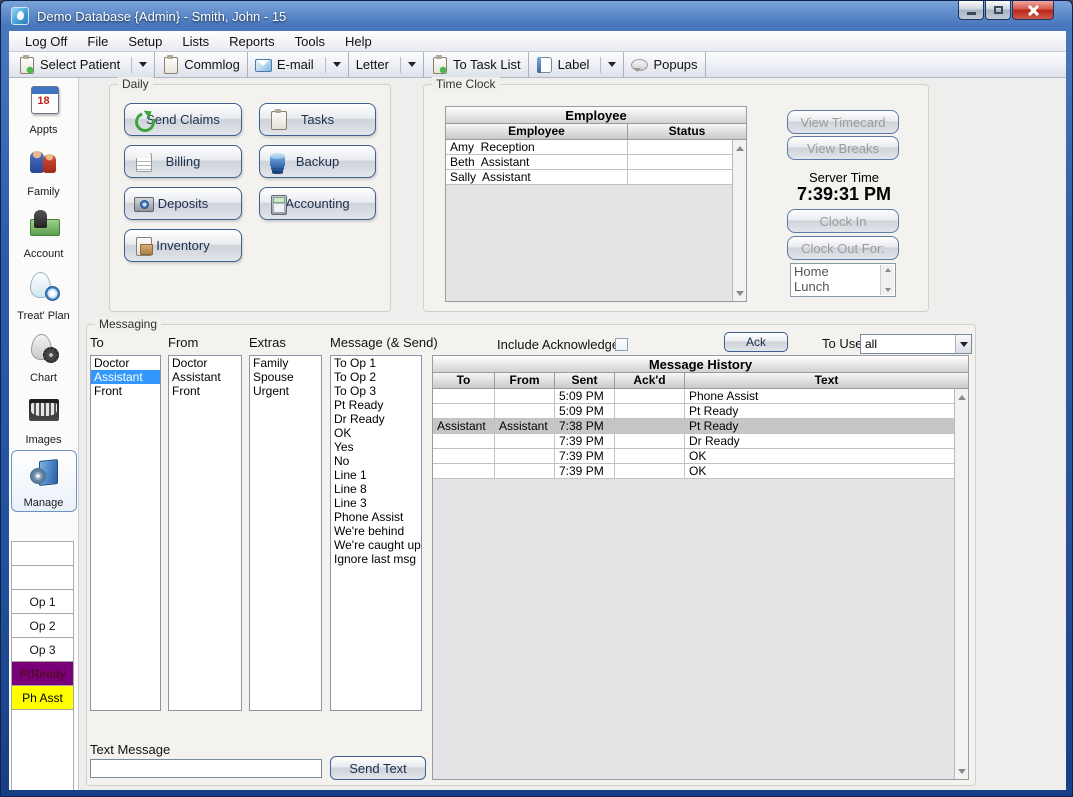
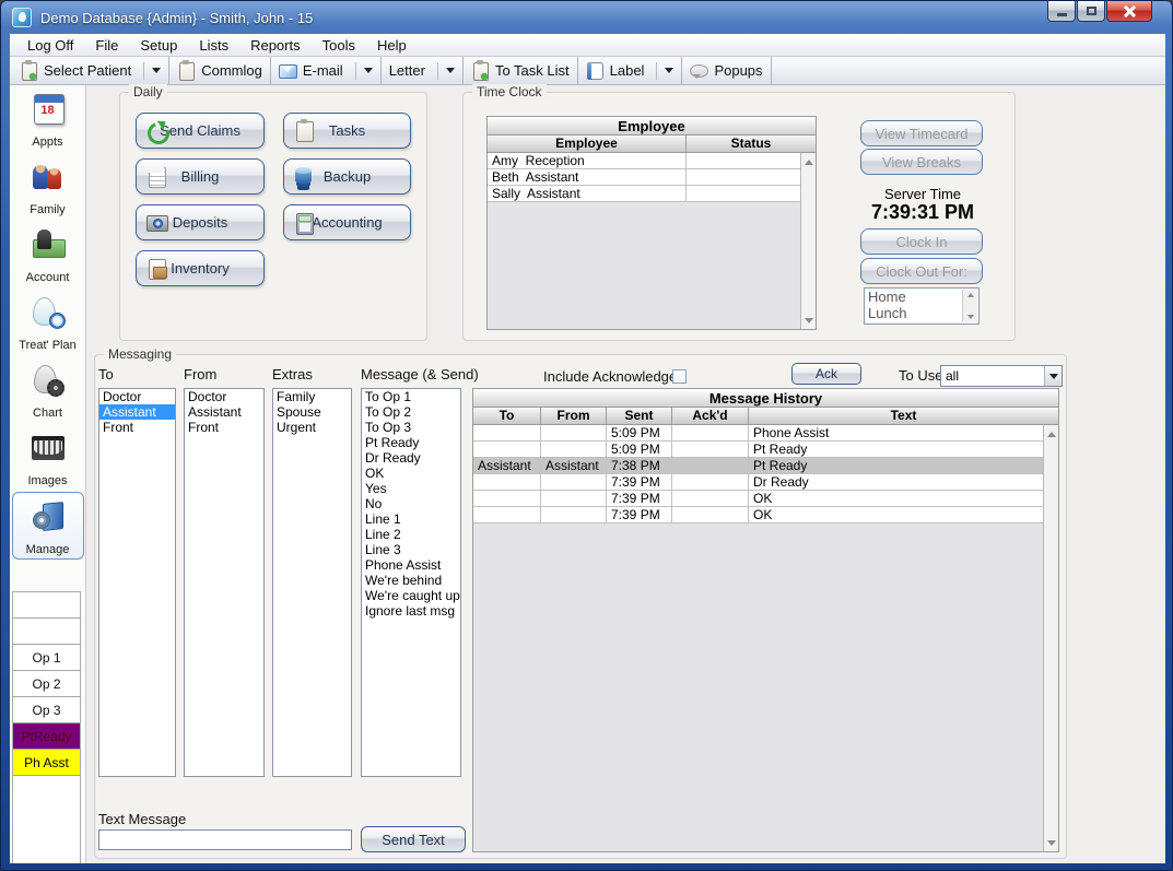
  Demo Database {Admin} - Smith, John - 15
  Log Off
  File
  Setup
  Lists
  Reports
  Tools
  Help
  Select Patient
  Commlog
  E-mail
  Letter
  To Task List
  Label
  Popups
  18
  Appts
  Family
  Account
  Treat' Plan
  Chart
  Images
  Manage
  Op 1
  Op 2
  Op 3
  PtReady
  Ph Asst
  Daily
  Send Claims
  Tasks
  Billing
  Backup
  Deposits
  Accounting
  Inventory
  Time Clock
  Employee
  Employee
  Status
  Amy Reception
  Beth Assistant
  Sally Assistant
  View Timecard
  View Breaks
  Server Time
  7:39:31 PM
  Clock In
  Clock Out For:
  Home
  Lunch
  Messaging
  To
  From
  Extras
  Message (& Send)
  Doctor
  Assistant
  Front
  Doctor
  Assistant
  Front
  Family
  Spouse
  Urgent
  To Op 1
  To Op 2
  To Op 3
  Pt Ready
  Dr Ready
  OK
  Yes
  No
  Line 1
- Line 8
+ Line 2
  Line 3
  Phone Assist
  We're behind
  We're caught up
  Ignore last msg
  Include Acknowledg
  Ack
  To Use
  all
  Message History
  To
  From
  Sent
  Ack'd
  Text
  5:09 PM
  Phone Assist
  5:09 PM
  Pt Ready
  Assistant
  Assistant
  7:38 PM
  Pt Ready
  7:39 PM
  Dr Ready
  7:39 PM
  OK
  7:39 PM
  OK
  Text Message
  Send Text
